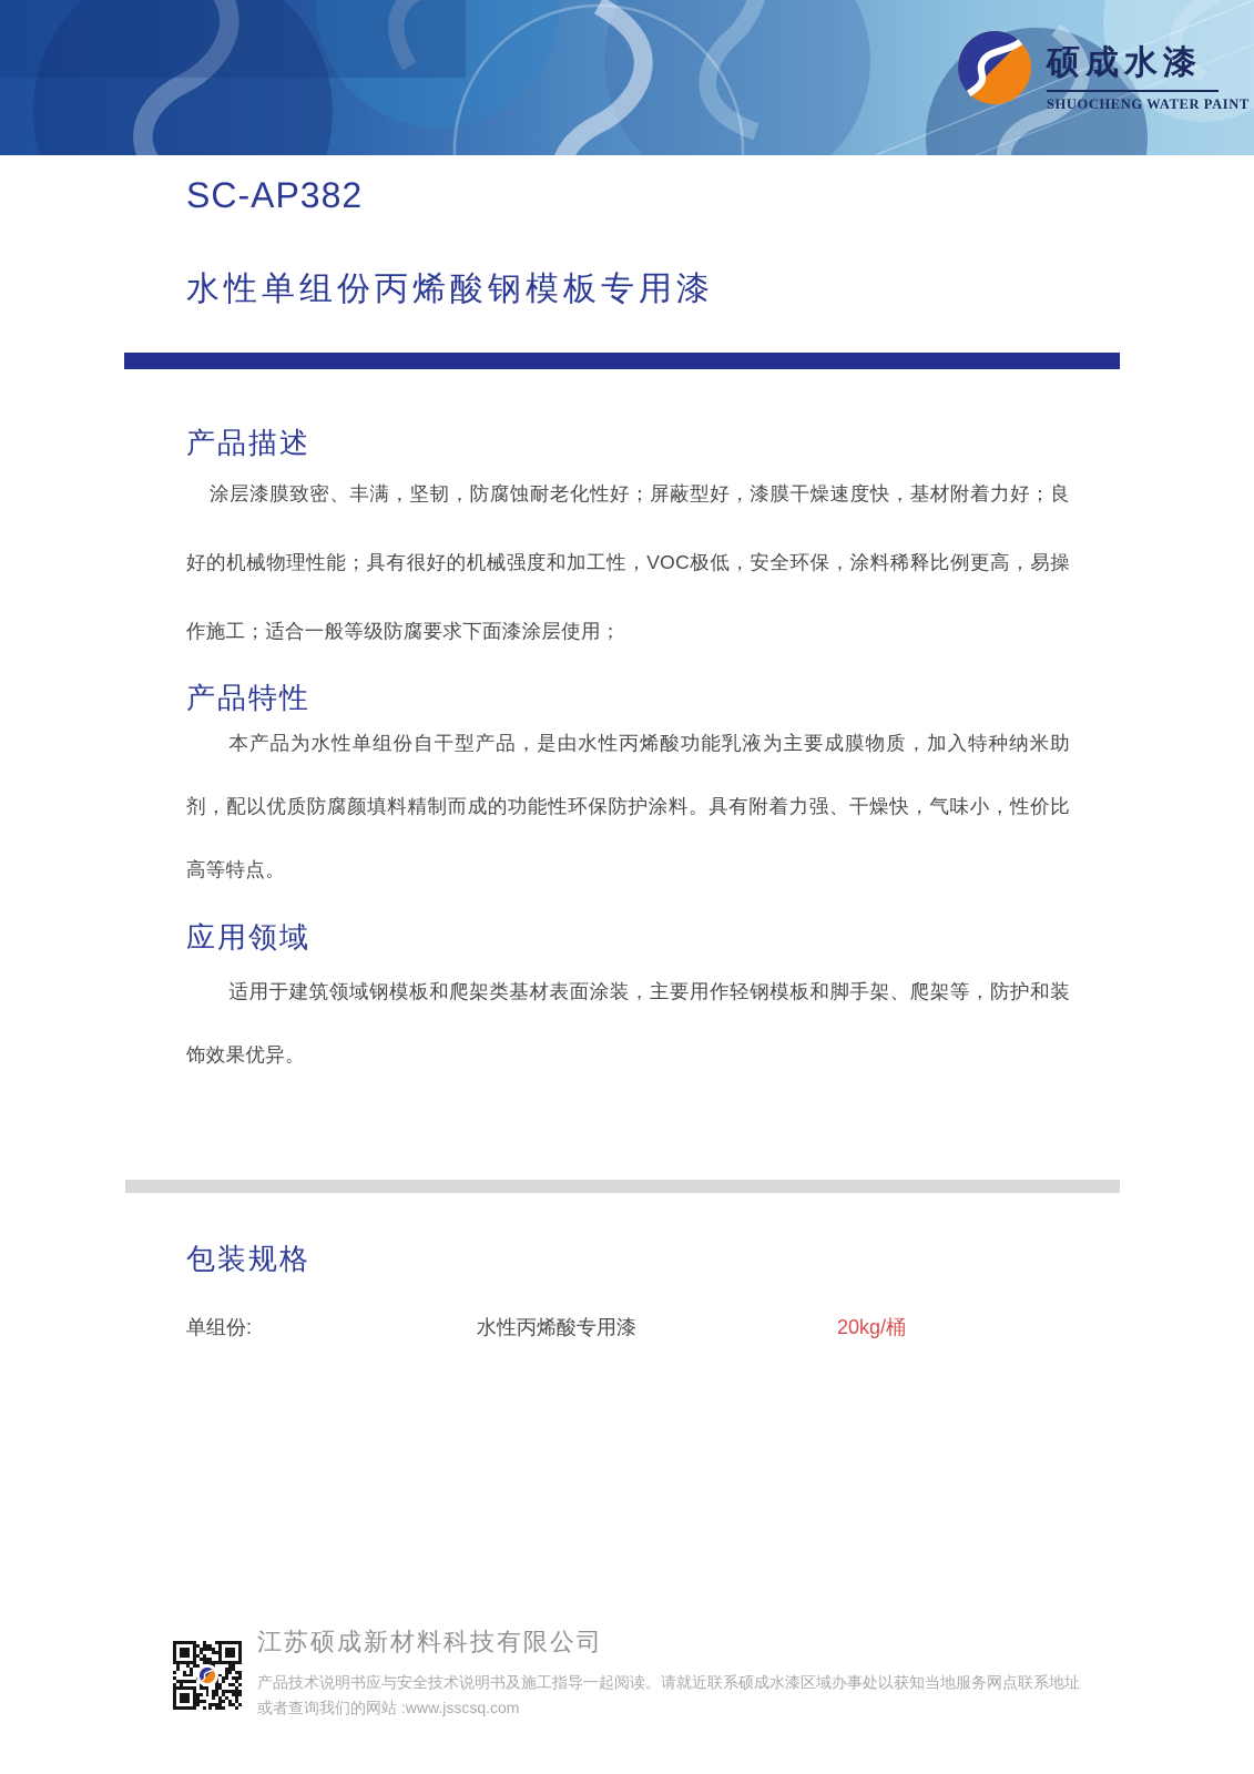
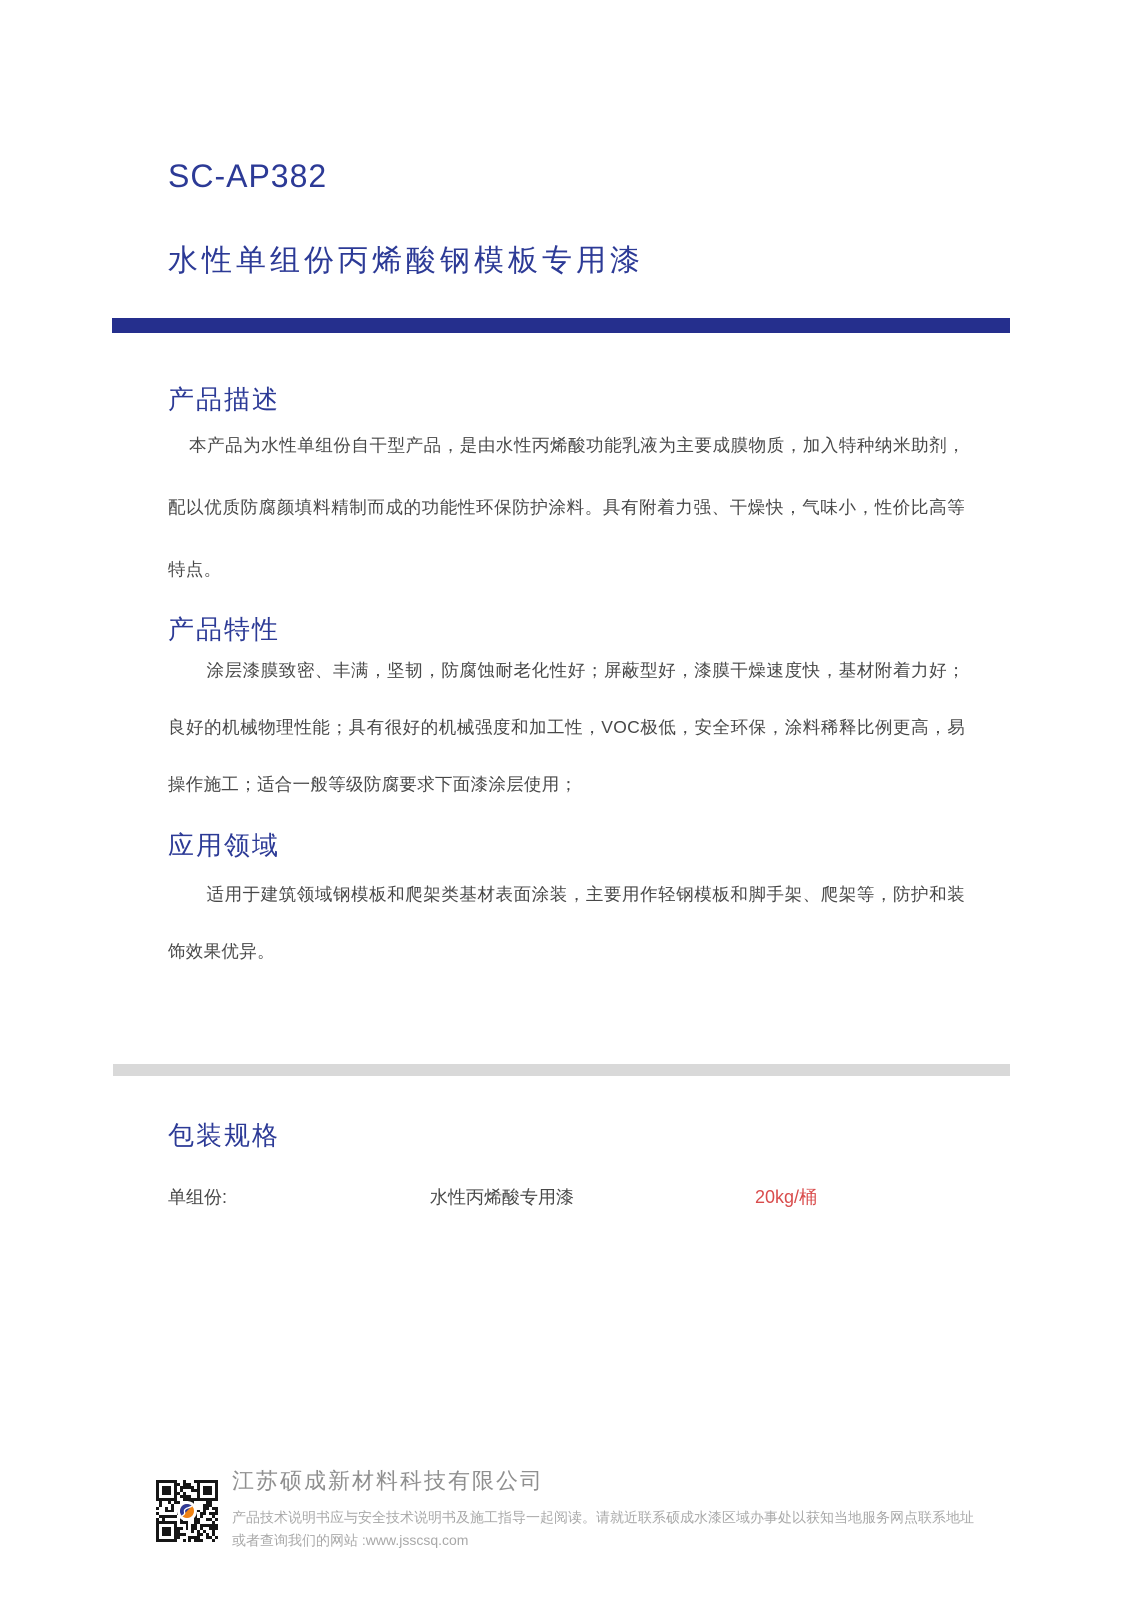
- 硕成水漆
- SHUOCHENG WATER PAINT
  SC-AP382
  水性单组份丙烯酸钢模板专用漆
  产品描述
- 涂层漆膜致密、丰满，坚韧，防腐蚀耐老化性好；屏蔽型好，漆膜干燥速度快，基材附着力好；良好的机械物理性能；具有很好的机械强度和加工性，VOC极低，安全环保，涂料稀释比例更高，易操作施工；适合一般等级防腐要求下面漆涂层使用；
+ 本产品为水性单组份自干型产品，是由水性丙烯酸功能乳液为主要成膜物质，加入特种纳米助剂，配以优质防腐颜填料精制而成的功能性环保防护涂料。具有附着力强、干燥快，气味小，性价比高等特点。
  产品特性
- 本产品为水性单组份自干型产品，是由水性丙烯酸功能乳液为主要成膜物质，加入特种纳米助剂，配以优质防腐颜填料精制而成的功能性环保防护涂料。具有附着力强、干燥快，气味小，性价比高等特点。
+ 涂层漆膜致密、丰满，坚韧，防腐蚀耐老化性好；屏蔽型好，漆膜干燥速度快，基材附着力好；良好的机械物理性能；具有很好的机械强度和加工性，VOC极低，安全环保，涂料稀释比例更高，易操作施工；适合一般等级防腐要求下面漆涂层使用；
  应用领域
  适用于建筑领域钢模板和爬架类基材表面涂装，主要用作轻钢模板和脚手架、爬架等，防护和装饰效果优异。
  包装规格
  单组份:
  水性丙烯酸专用漆
  20kg/桶
  江苏硕成新材料科技有限公司
  产品技术说明书应与安全技术说明书及施工指导一起阅读。请就近联系硕成水漆区域办事处以获知当地服务网点联系地址
  或者查询我们的网站 :www.jsscsq.com
